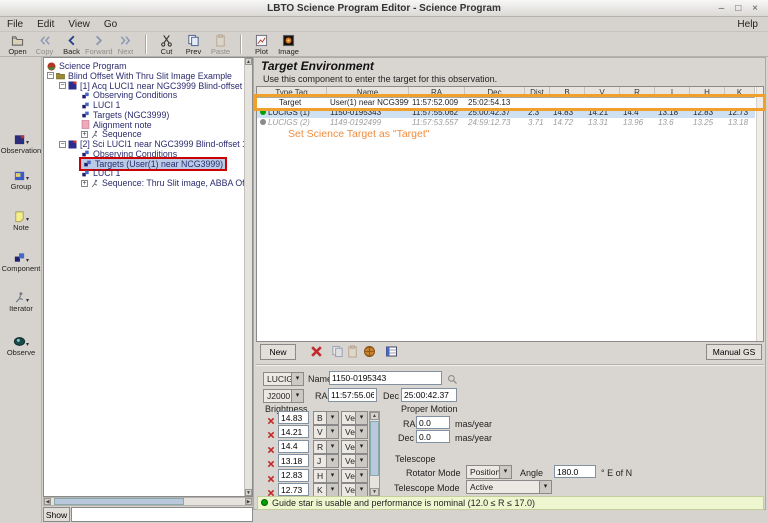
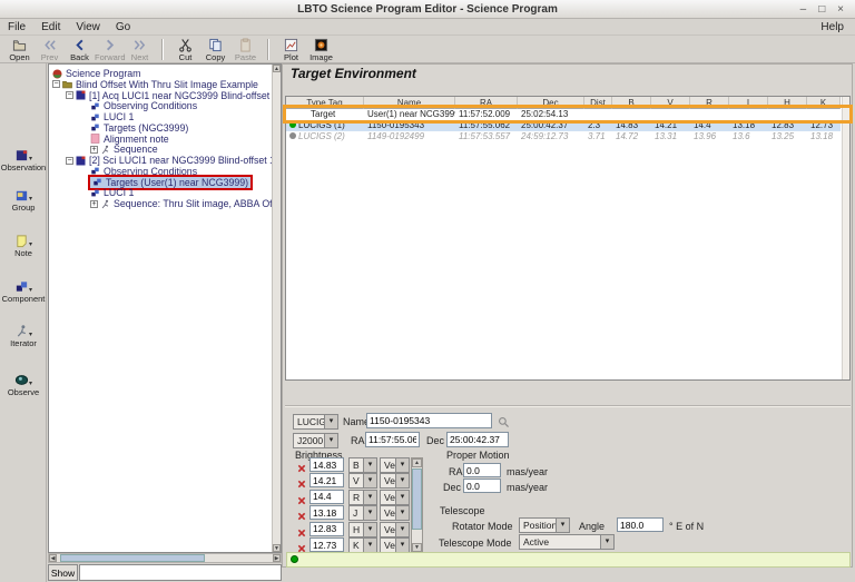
  LBTO Science Program Editor - Science Program
  – □ ×
  File Edit View Go
  Help
  Open
- Copy
+ Prev
  Back
  Forward
  Next
  Cut
- Prev
+ Copy
  Paste
  Plot
  Image
  Observation
  Group
  Note
  Component
  Iterator
  Observe
  Science Program
  Blind Offset With Thru Slit Image Example
  [1] Acq LUCI1 near NGC3999 Blind-offset
  Observing Conditions
  LUCI 1
  Targets (NGC3999)
  Alignment note
  Sequence
  [2] Sci LUCI1 near NGC3999 Blind-offset
  Observing Conditions
  Targets (User(1) near NCG3999)
  LUCI 1
  Sequence: Thru Slit image, ABBA O
  Show
  Target Environment
- Use this component to enter the target for this observation.
  Type Tag
  Name
  RA
  Dec
  Dist
  B
  V
  R
  I
  H
  K
  Target
  User(1) near NCG399
  11:57:52.009
  25:02:54.13
  LUCIGS (1)
  1150-0195343
  11:57:55.062
  25:00:42.37
  2.3
  14.83
  14.21
  14.4
  13.18
  12.83
  12.73
  LUCIGS (2)
  1149-0192499
  11:57:53.557
  24:59:12.73
  3.71
  14.72
  13.31
  13.96
  13.6
  13.25
  13.18
- Set Science Target as "Target"
- New
- Manual GS
  LUCIG
  Nam
  1150-0195343
  J2000
  RA
  11:57:55.06
  Dec
  25:00:42.37
  Brightness
  14.83
  B
  Vega
  14.21
  V
  Vega
  14.4
  R
  Vega
  13.18
  J
  Vega
  12.83
  H
  Vega
  12.73
  K
  Vega
  Proper Motion
  RA
  0.0
  mas/year
  Dec
  0.0
  mas/year
  Telescope
  Rotator Mode
  Position
  Angle
  180.0
  ° E of N
  Telescope Mode
  Active
- Guide star is usable and performance is nominal (12.0 ≤ R ≤ 17.0)
